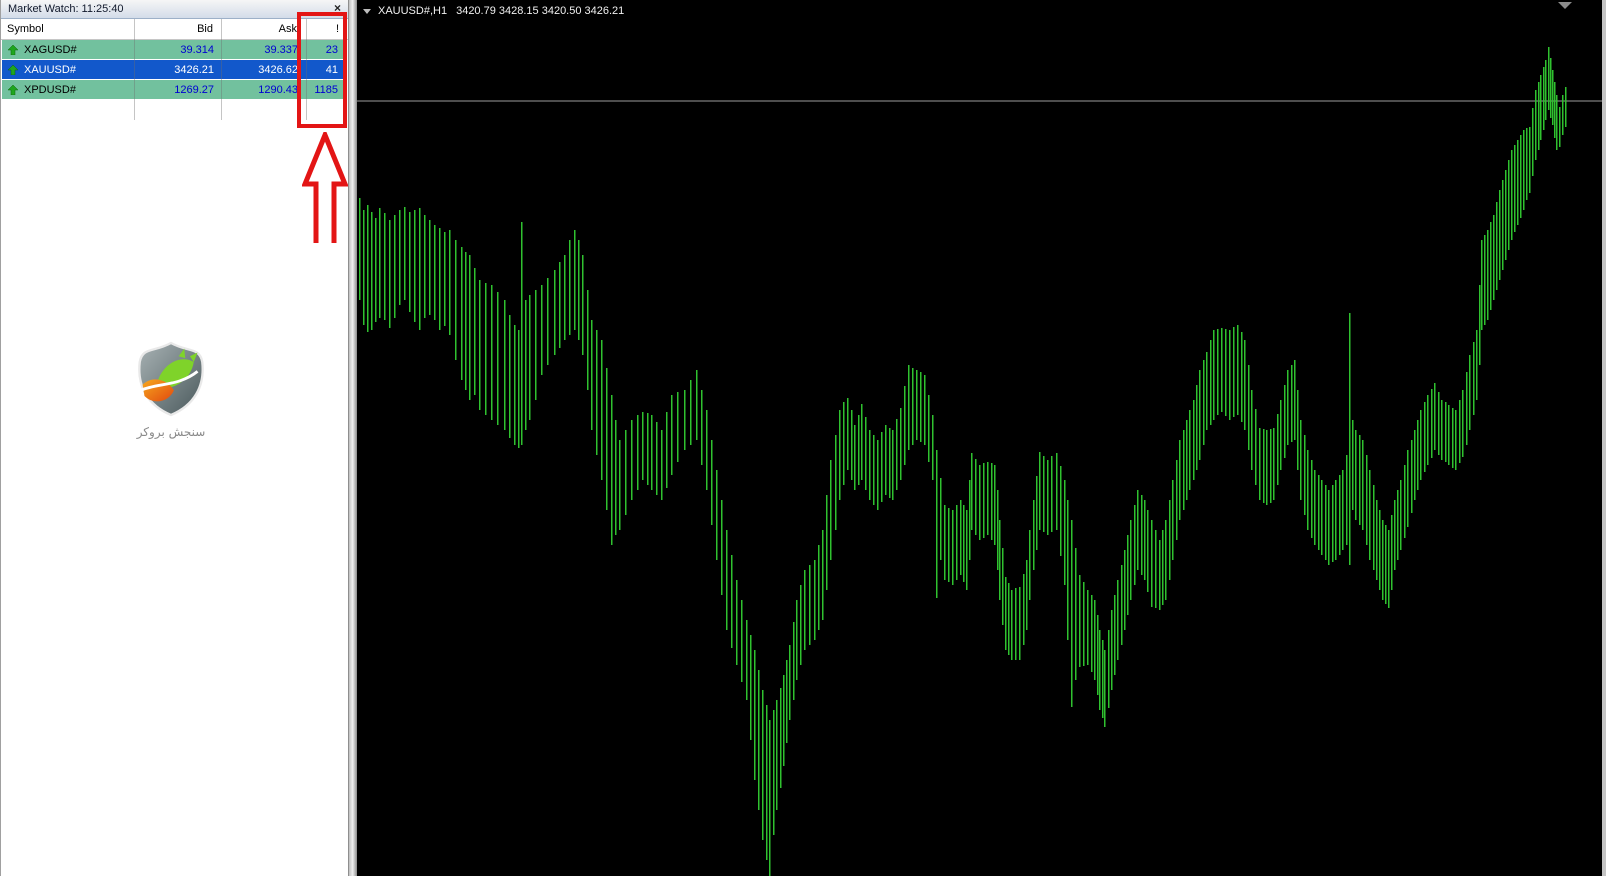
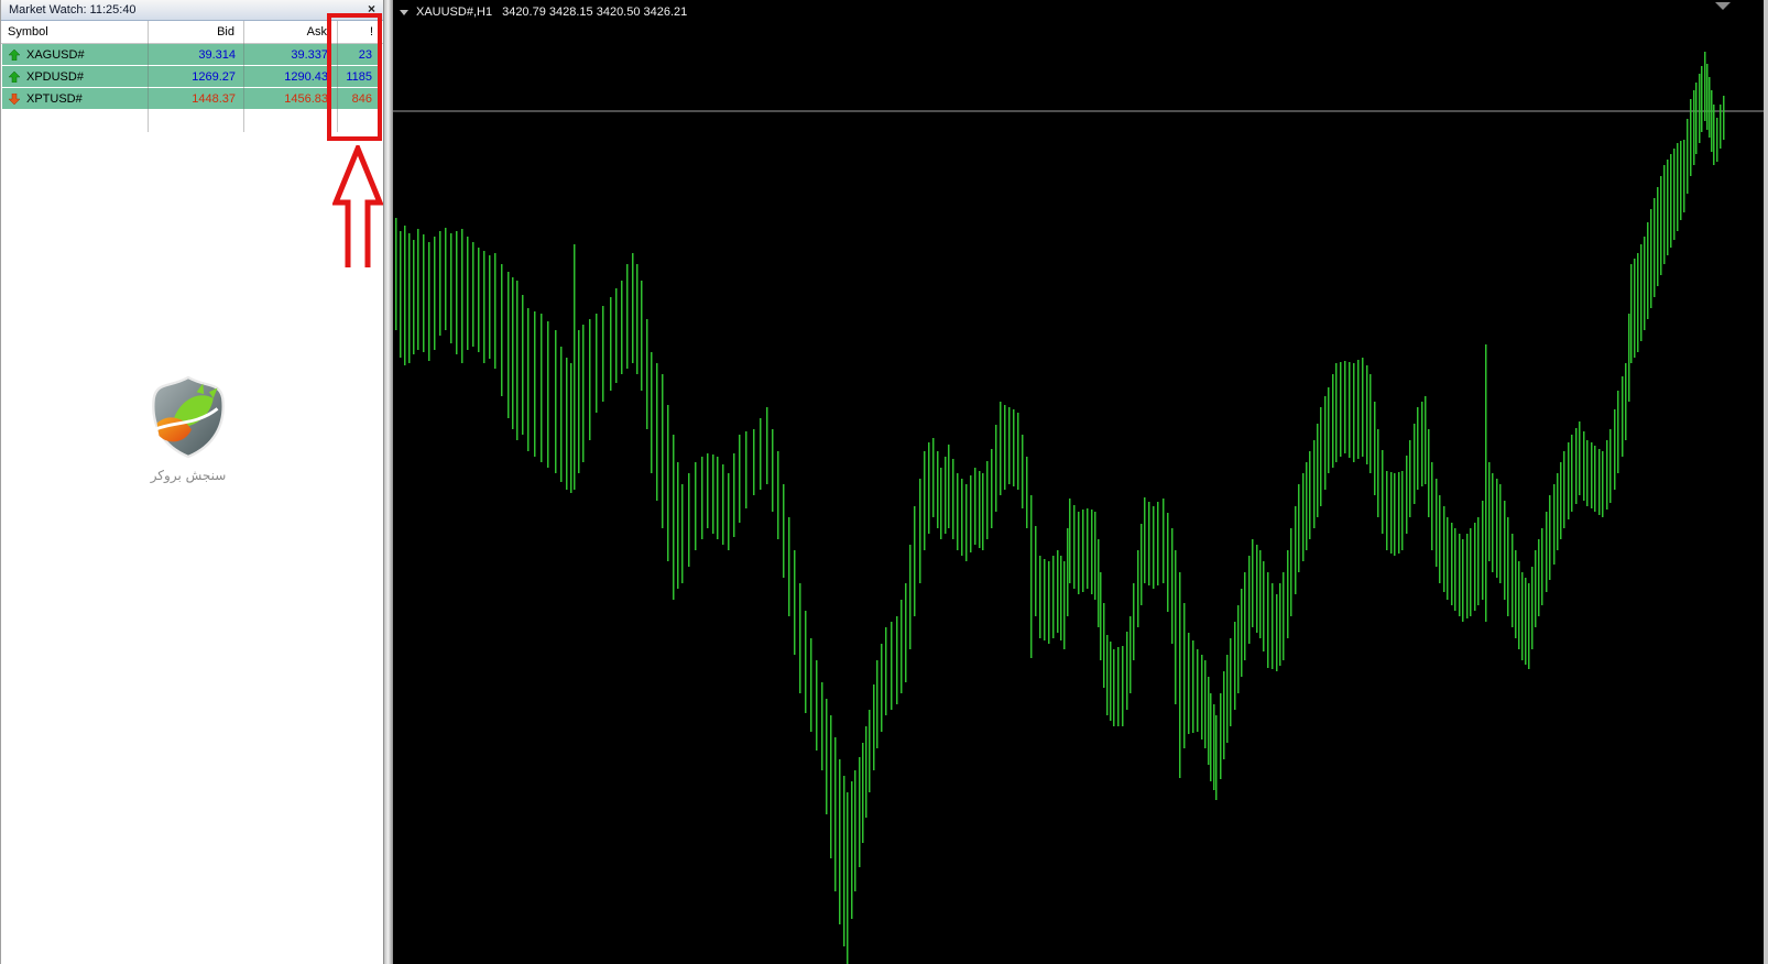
  Market Watch: 11:25:40
  ×
  Symbol
  Bid
  Ask
  !
  XAGUSD#
  39.314
  39.337
  23
- XAUUSD#
- 3426.21
- 3426.62
- 41
  XPDUSD#
  1269.27
  1290.43
  1185
+ XPTUSD#
+ 1448.37
+ 1456.83
+ 846
  سنجش بروکر
  XAUUSD#,H1
  3420.79 3428.15 3420.50 3426.21
